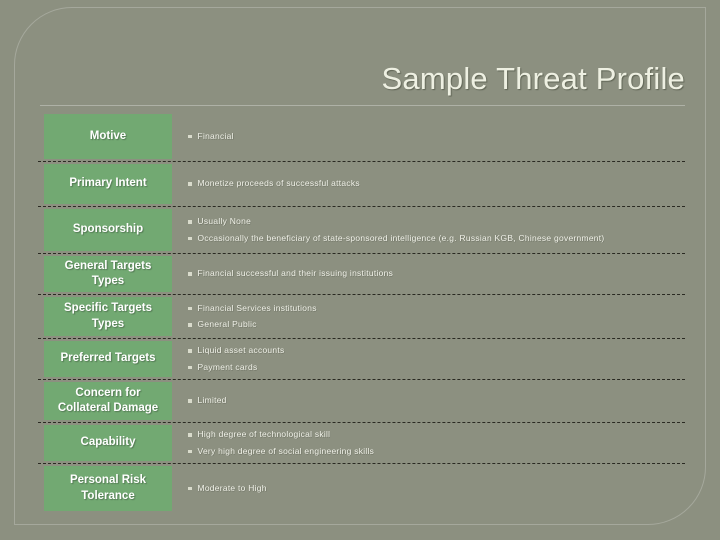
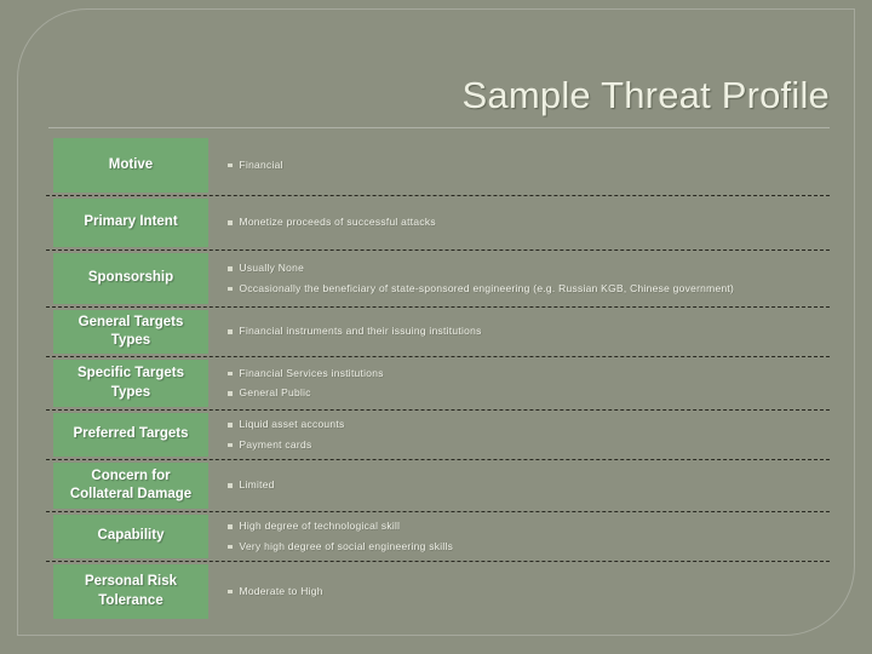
  Sample Threat Profile
  Motive
  Financial
  Primary Intent
  Monetize proceeds of successful attacks
  Sponsorship
  Usually None
- Occasionally the beneficiary of state-sponsored intelligence (e.g. Russian KGB, Chinese government)
+ Occasionally the beneficiary of state-sponsored engineering (e.g. Russian KGB, Chinese government)
  General Targets Types
- Financial successful and their issuing institutions
+ Financial instruments and their issuing institutions
  Specific Targets Types
  Financial Services institutions
  General Public
  Preferred Targets
  Liquid asset accounts
  Payment cards
  Concern for Collateral Damage
  Limited
  Capability
  High degree of technological skill
  Very high degree of social engineering skills
  Personal Risk Tolerance
  Moderate to High
